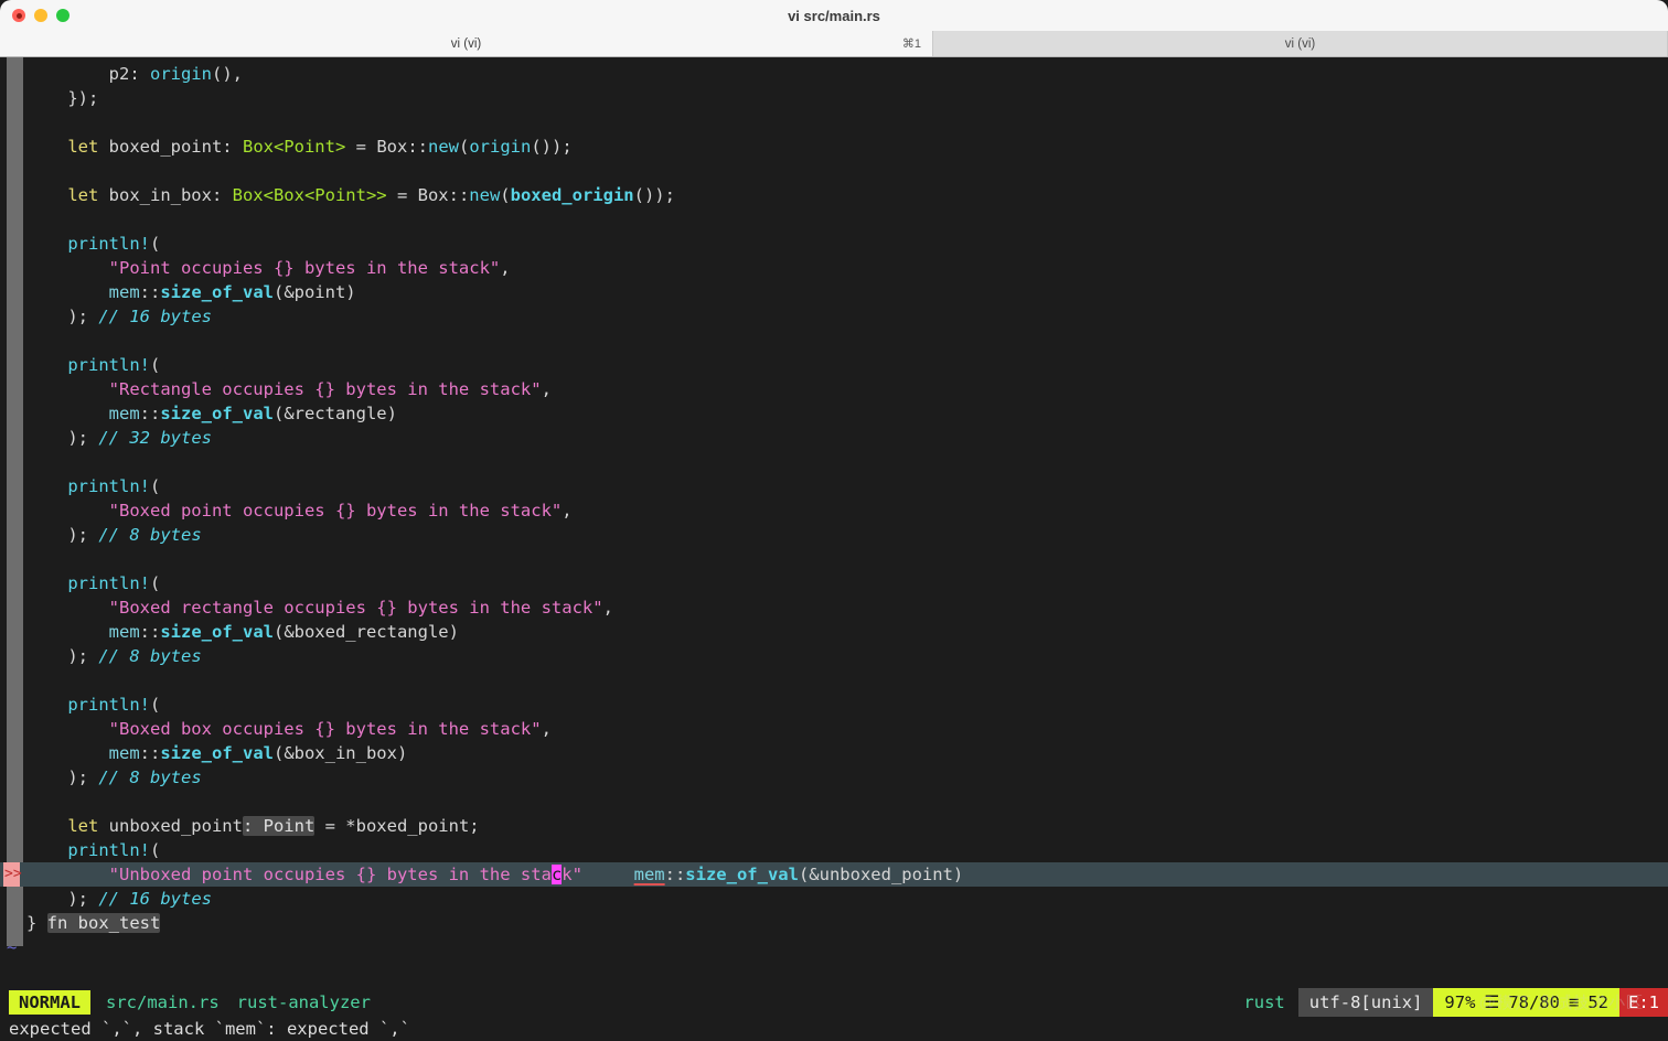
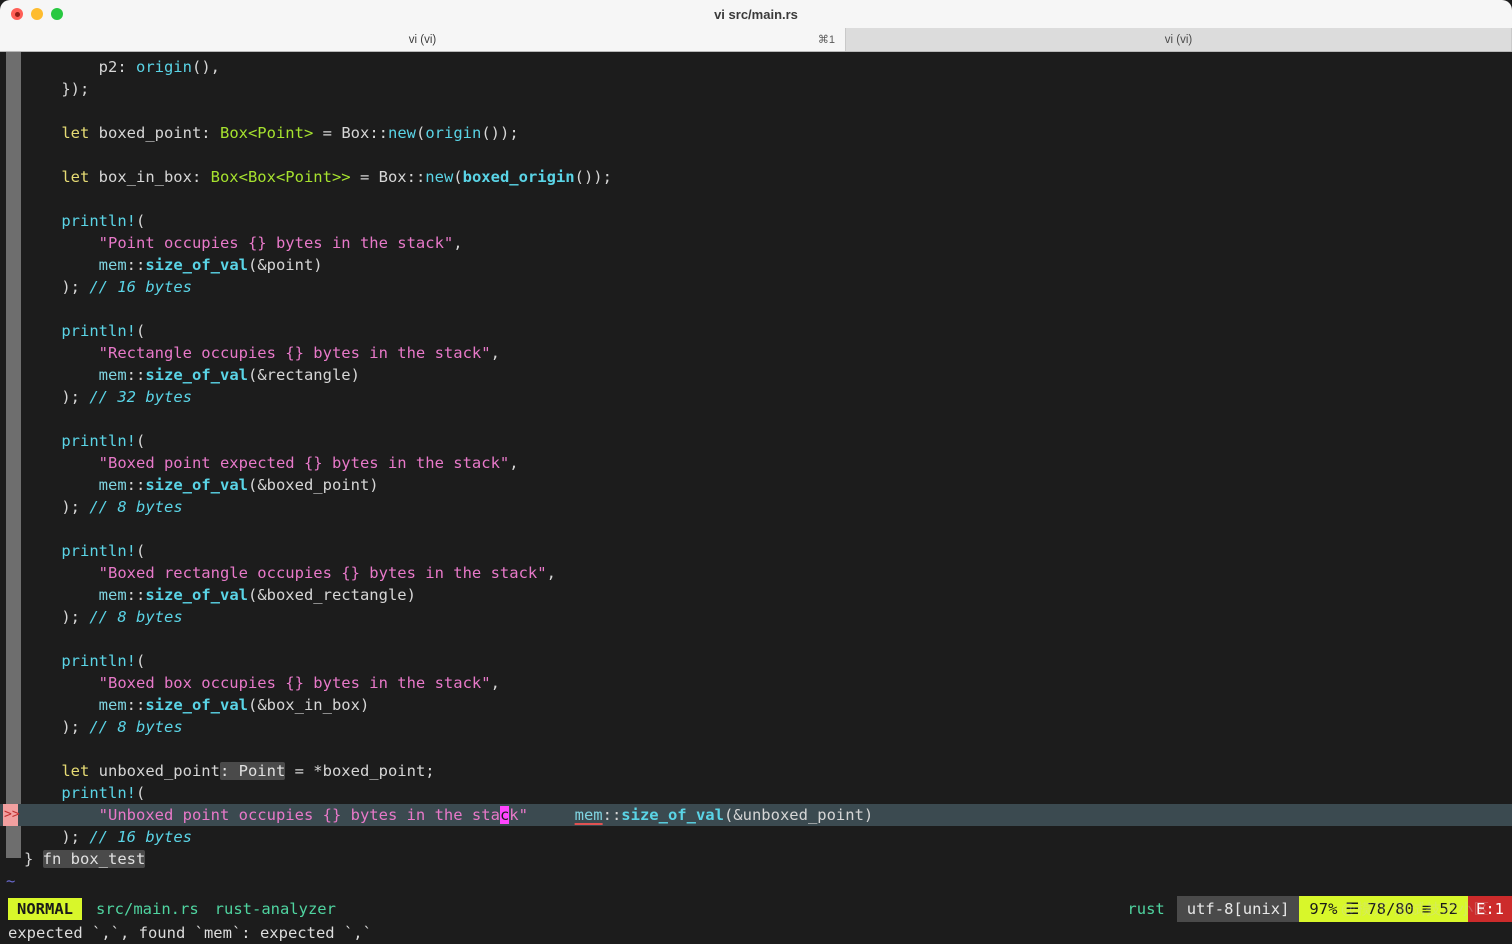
  vi src/main.rs
  vi (vi)
  ⌘1
  vi (vi)
  p2: origin(),
  });
  let boxed_point: Box<Point> = Box::new(origin());
  let box_in_box: Box<Box<Point>> = Box::new(boxed_origin());
  println!(
  "Point occupies {} bytes in the stack",
  mem::size_of_val(&point)
  ); // 16 bytes
  println!(
  "Rectangle occupies {} bytes in the stack",
  mem::size_of_val(&rectangle)
  ); // 32 bytes
  println!(
- "Boxed point occupies {} bytes in the stack",
+ "Boxed point expected {} bytes in the stack",
+ mem::size_of_val(&boxed_point)
  ); // 8 bytes
  println!(
  "Boxed rectangle occupies {} bytes in the stack",
  mem::size_of_val(&boxed_rectangle)
  ); // 8 bytes
  println!(
  "Boxed box occupies {} bytes in the stack",
  mem::size_of_val(&box_in_box)
  ); // 8 bytes
  let unboxed_point: Point = *boxed_point;
  println!(
  >>
  "Unboxed point occupies {} bytes in the stack" mem::size_of_val(&unboxed_point)
  ); // 16 bytes
  } fn box_test
  ~
  NORMAL
  src/main.rs
  rust-analyzer
  rust
  utf-8[unix]
  97%
  ☰
  78/80
  ≡
  52
  E:1
- expected `,`, stack `mem`: expected `,`
+ expected `,`, found `mem`: expected `,`
  @模丌 测试技术小区
